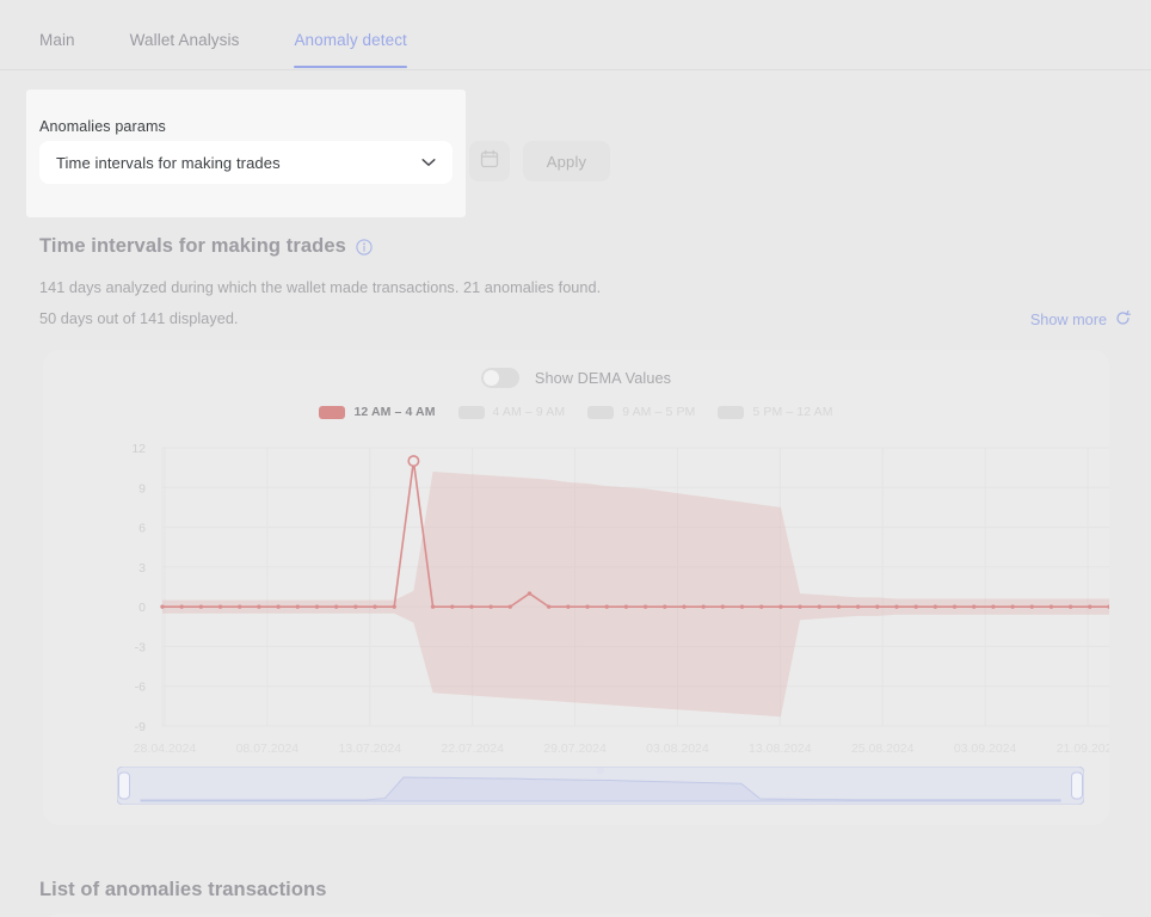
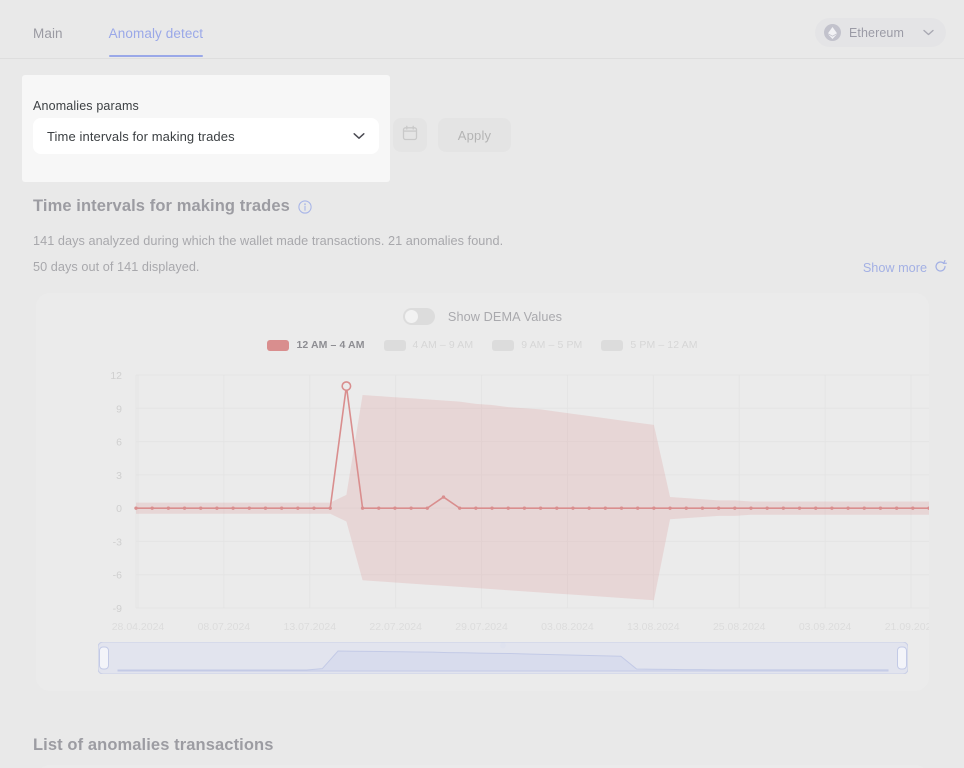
  Main
- Wallet Analysis
  Anomaly detect
+ Ethereum
  Apply
  Anomalies params
  Time intervals for making trades
  Time intervals for making trades
  141 days analyzed during which the wallet made transactions. 21 anomalies found.
  50 days out of 141 displayed.
  Show more
  Show DEMA Values
  12 AM – 4 AM
  12
  9
  6
  3
  0
  -3
  -6
  -9
  List of anomalies transactions
